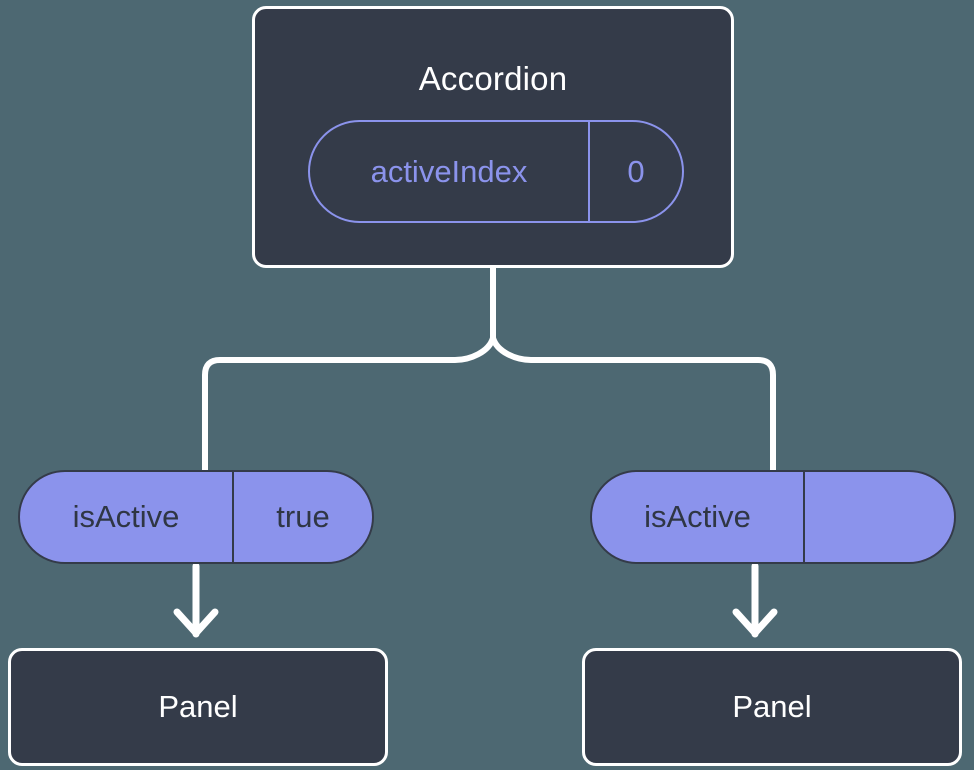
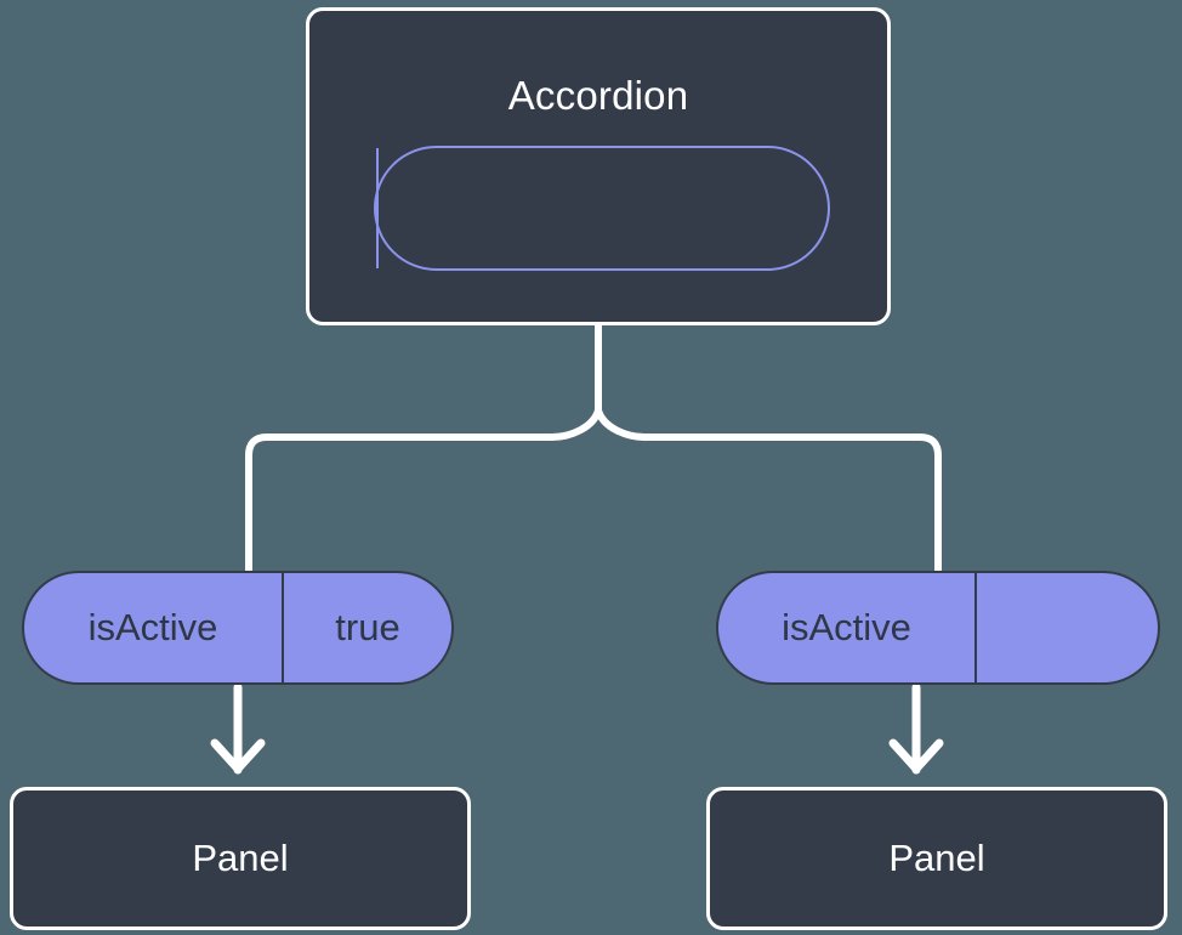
  Accordion
- activeIndex
- 0
  isActive
  true
  isActive
  Panel
  Panel
